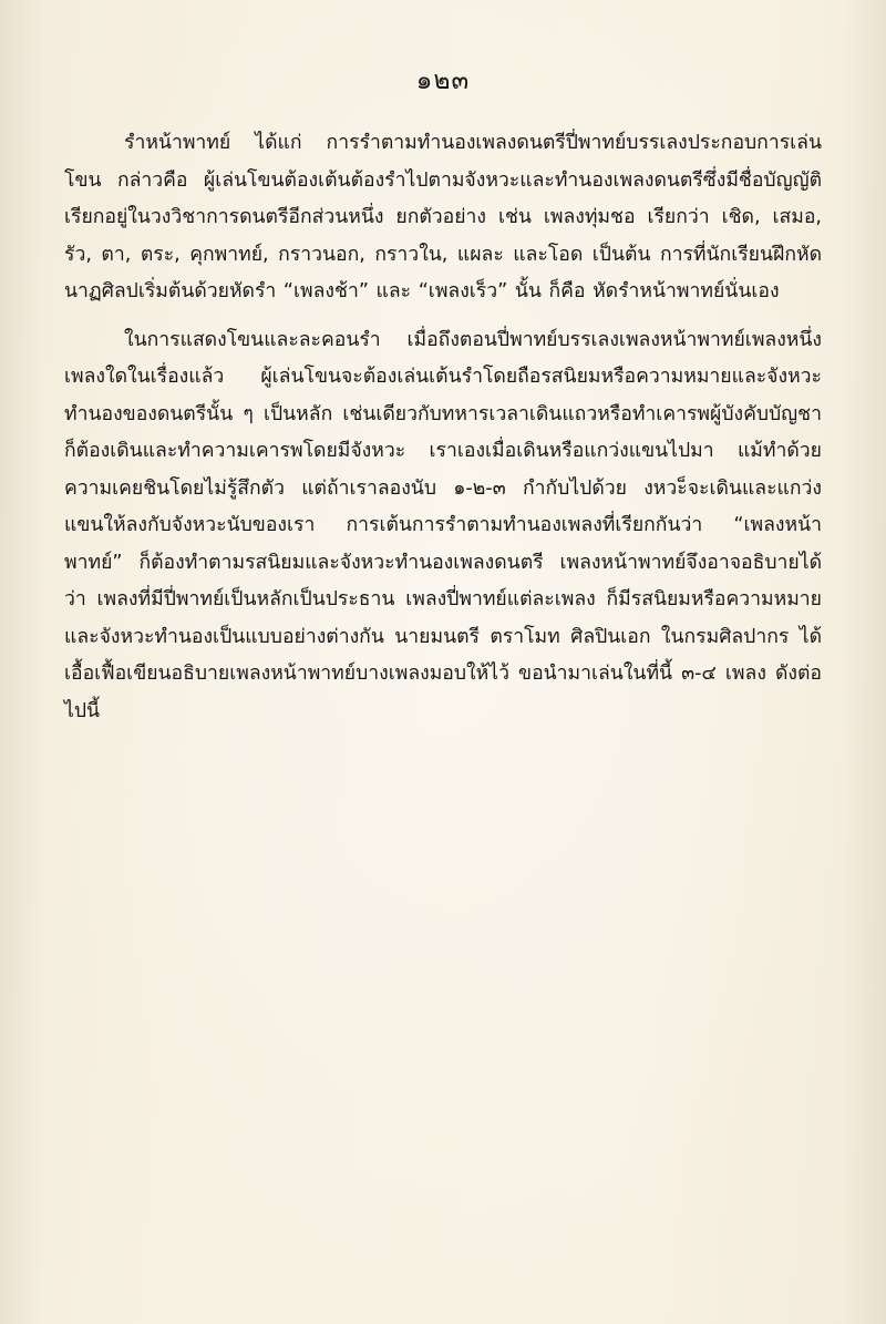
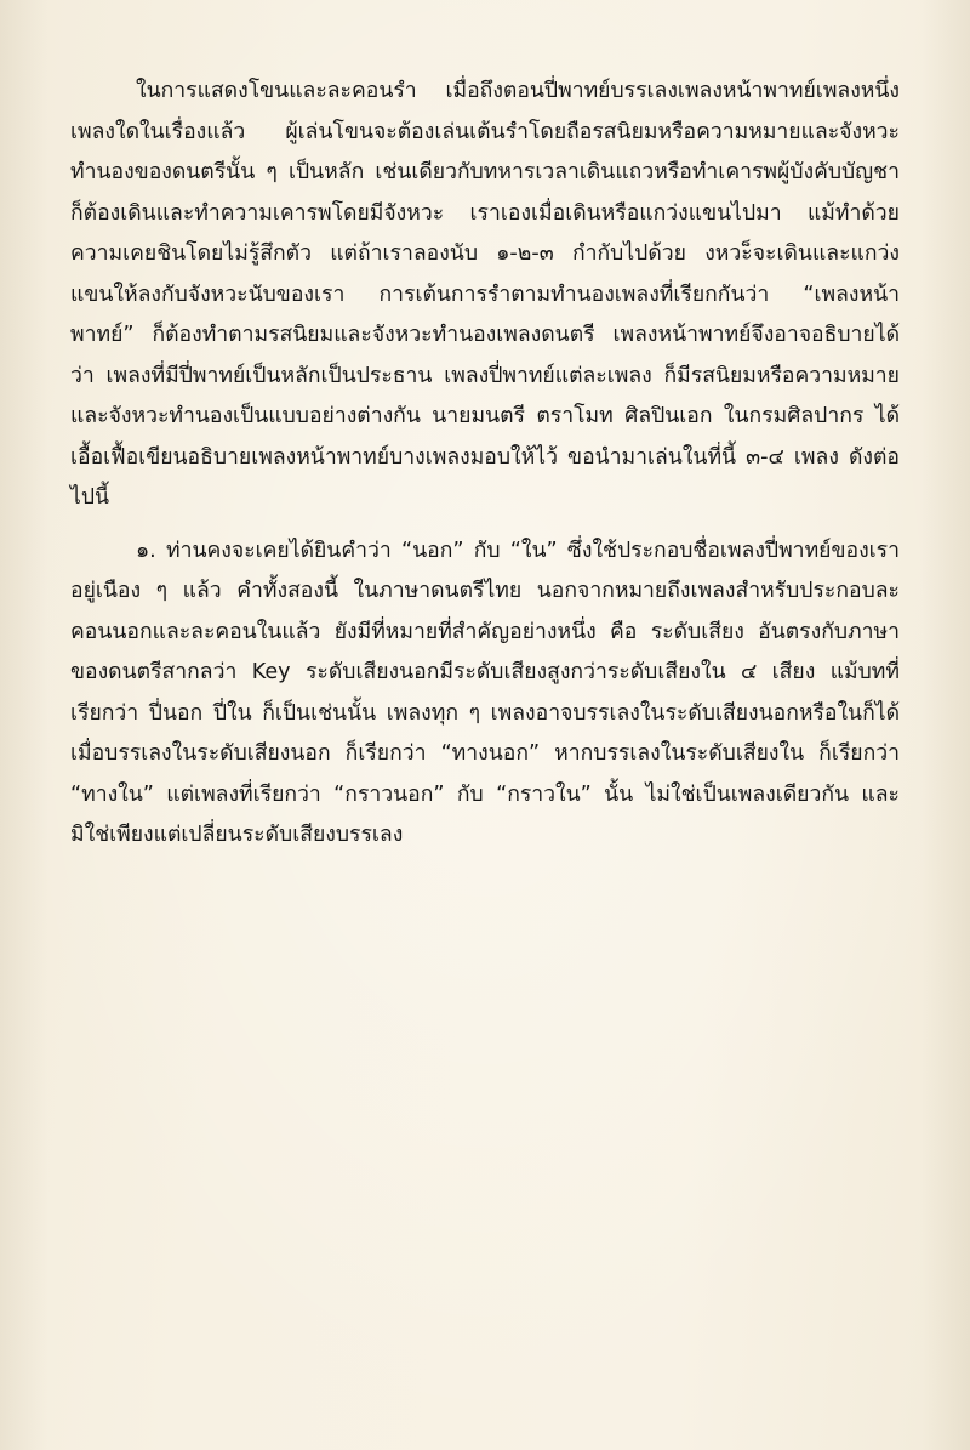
- ๑๒๓
- รำหน้าพาทย์ ได้แก่ การรำตามทำนองเพลงดนตรีปี่พาทย์บรรเลงประกอบการเล่นโขน กล่าวคือ ผู้เล่นโขนต้องเต้นต้องรำไปตามจังหวะและทำนองเพลงดนตรีซึ่งมีชื่อบัญญัติเรียกอยู่ในวงวิชาการดนตรีอีกส่วนหนึ่ง ยกตัวอย่าง เช่น เพลงทุ่มชอ เรียกว่า เชิด, เสมอ, รัว, ตา, ตระ, คุกพาทย์, กราวนอก, กราวใน, แผละ และโอด เป็นต้น การที่นักเรียนฝึกหัดนาฏศิลปเริ่มต้นด้วยหัดรำ “เพลงช้า” และ “เพลงเร็ว” นั้น ก็คือ หัดรำหน้าพาทย์นั่นเอง
  ในการแสดงโขนและละคอนรำ เมื่อถึงตอนปี่พาทย์บรรเลงเพลงหน้าพาทย์เพลงหนึ่งเพลงใดในเรื่องแล้ว ผู้เล่นโขนจะต้องเล่นเต้นรำโดยถือรสนิยมหรือความหมายและจังหวะทำนองของดนตรีนั้น ๆ เป็นหลัก เช่นเดียวกับทหารเวลาเดินแถวหรือทำเคารพผู้บังคับบัญชา ก็ต้องเดินและทำความเคารพโดยมีจังหวะ เราเองเมื่อเดินหรือแกว่งแขนไปมา แม้ทำด้วยความเคยชินโดยไม่รู้สึกตัว แต่ถ้าเราลองนับ ๑-๒-๓ กำกับไปด้วย งหวะ็จะเดินและแกว่งแขนให้ลงกับจังหวะนับของเรา การเต้นการรำตามทำนองเพลงที่เรียกกันว่า “เพลงหน้าพาทย์” ก็ต้องทำตามรสนิยมและจังหวะทำนองเพลงดนตรี เพลงหน้าพาทย์จึงอาจอธิบายได้ว่า เพลงที่มีปี่พาทย์เป็นหลักเป็นประธาน เพลงปี่พาทย์แต่ละเพลง ก็มีรสนิยมหรือความหมายและจังหวะทำนองเป็นแบบอย่างต่างกัน นายมนตรี ตราโมท ศิลปินเอก ในกรมศิลปากร ได้เอื้อเฟื้อเขียนอธิบายเพลงหน้าพาทย์บางเพลงมอบให้ไว้ ขอนำมาเล่นในที่นี้ ๓-๔ เพลง ดังต่อไปนี้
+ ๑. ท่านคงจะเคยได้ยินคำว่า “นอก” กับ “ใน” ซึ่งใช้ประกอบชื่อเพลงปี่พาทย์ของเราอยู่เนือง ๆ แล้ว คำทั้งสองนี้ ในภาษาดนตรีไทย นอกจากหมายถึงเพลงสำหรับประกอบละคอนนอกและละคอนในแล้ว ยังมีที่หมายที่สำคัญอย่างหนึ่ง คือ ระดับเสียง อันตรงกับภาษาของดนตรีสากลว่า Key ระดับเสียงนอกมีระดับเสียงสูงกว่าระดับเสียงใน ๔ เสียง แม้บทที่เรียกว่า ปี่นอก ปี่ใน ก็เป็นเช่นนั้น เพลงทุก ๆ เพลงอาจบรรเลงในระดับเสียงนอกหรือในก็ได้ เมื่อบรรเลงในระดับเสียงนอก ก็เรียกว่า “ทางนอก” หากบรรเลงในระดับเสียงใน ก็เรียกว่า “ทางใน” แต่เพลงที่เรียกว่า “กราวนอก” กับ “กราวใน” นั้น ไม่ใช่เป็นเพลงเดียวกัน และมิใช่เพียงแต่เปลี่ยนระดับเสียงบรรเลง
